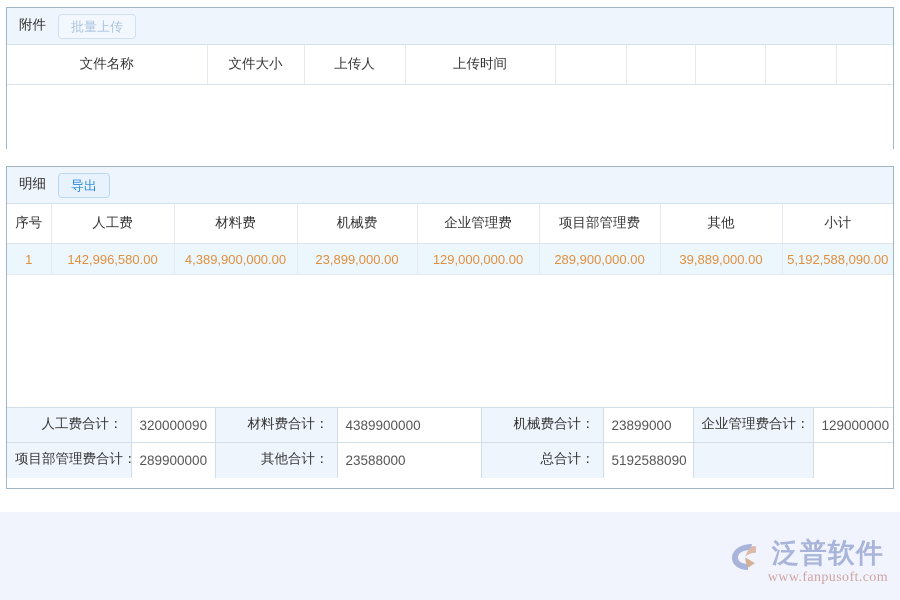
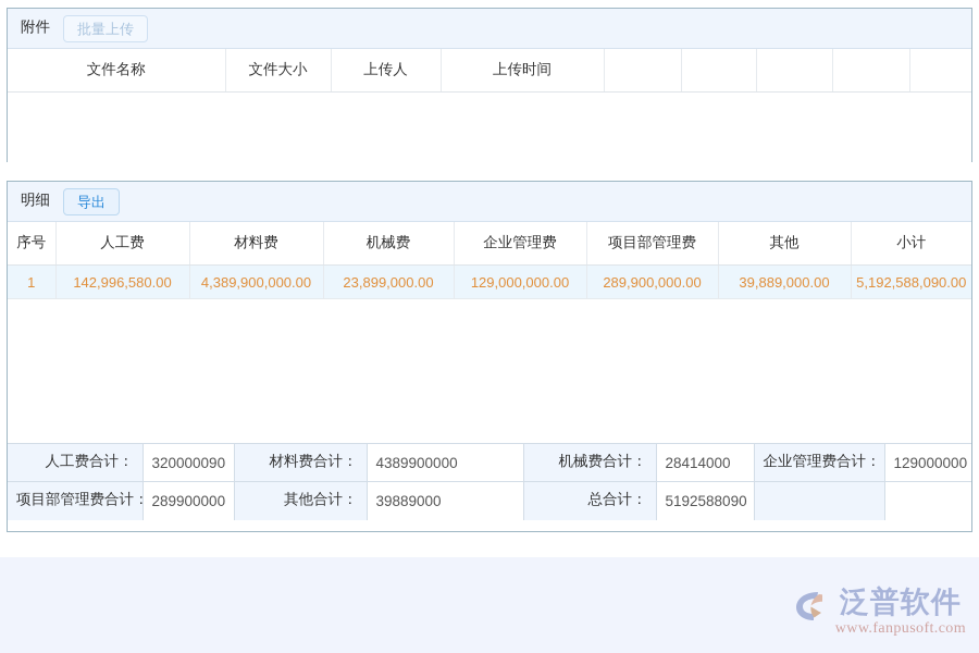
  附件
  批量上传
  文件名称	文件大小	上传人	上传时间
  明细
  导出
  序号	人工费	材料费	机械费	企业管理费	项目部管理费	其他	小计
  1	142,996,580.00	4,389,900,000.00	23,899,000.00	129,000,000.00	289,900,000.00	39,889,000.00	5,192,588,090.00
- 人工费合计：	320000090	材料费合计：	4389900000	机械费合计：	23899000	企业管理费合计：	129000000
+ 人工费合计：	320000090	材料费合计：	4389900000	机械费合计：	28414000	企业管理费合计：	129000000
- 项目部管理费合计：	289900000	其他合计：	23588000	总合计：	5192588090
+ 项目部管理费合计：	289900000	其他合计：	39889000	总合计：	5192588090
  泛普软件
  www.fanpusoft.com
